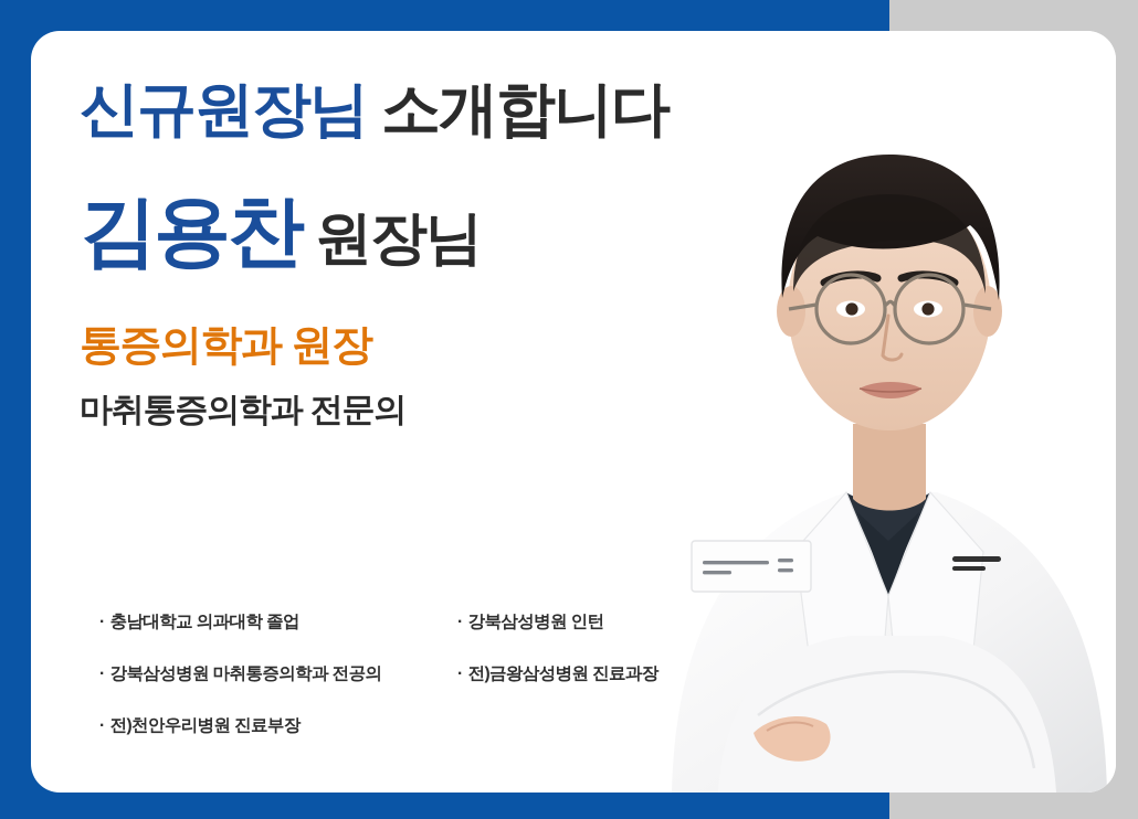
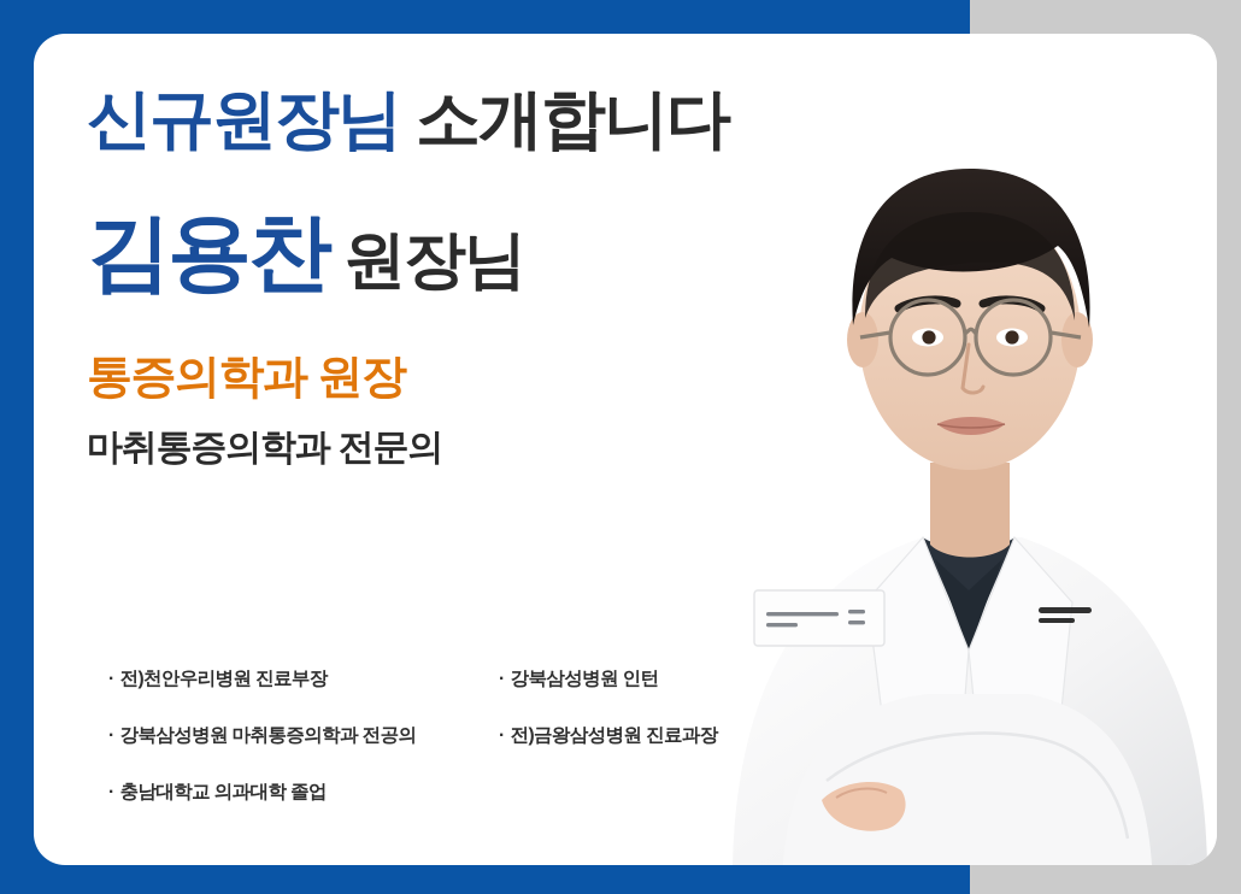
  신규원장님 소개합니다
  김용찬 원장님
  통증의학과 원장
  마취통증의학과 전문의
  ·
- 충남대학교 의과대학 졸업
+ 전)천안우리병원 진료부장
  ·
  강북삼성병원 마취통증의학과 전공의
  ·
- 전)천안우리병원 진료부장
+ 충남대학교 의과대학 졸업
  ·
  강북삼성병원 인턴
  ·
  전)금왕삼성병원 진료과장
